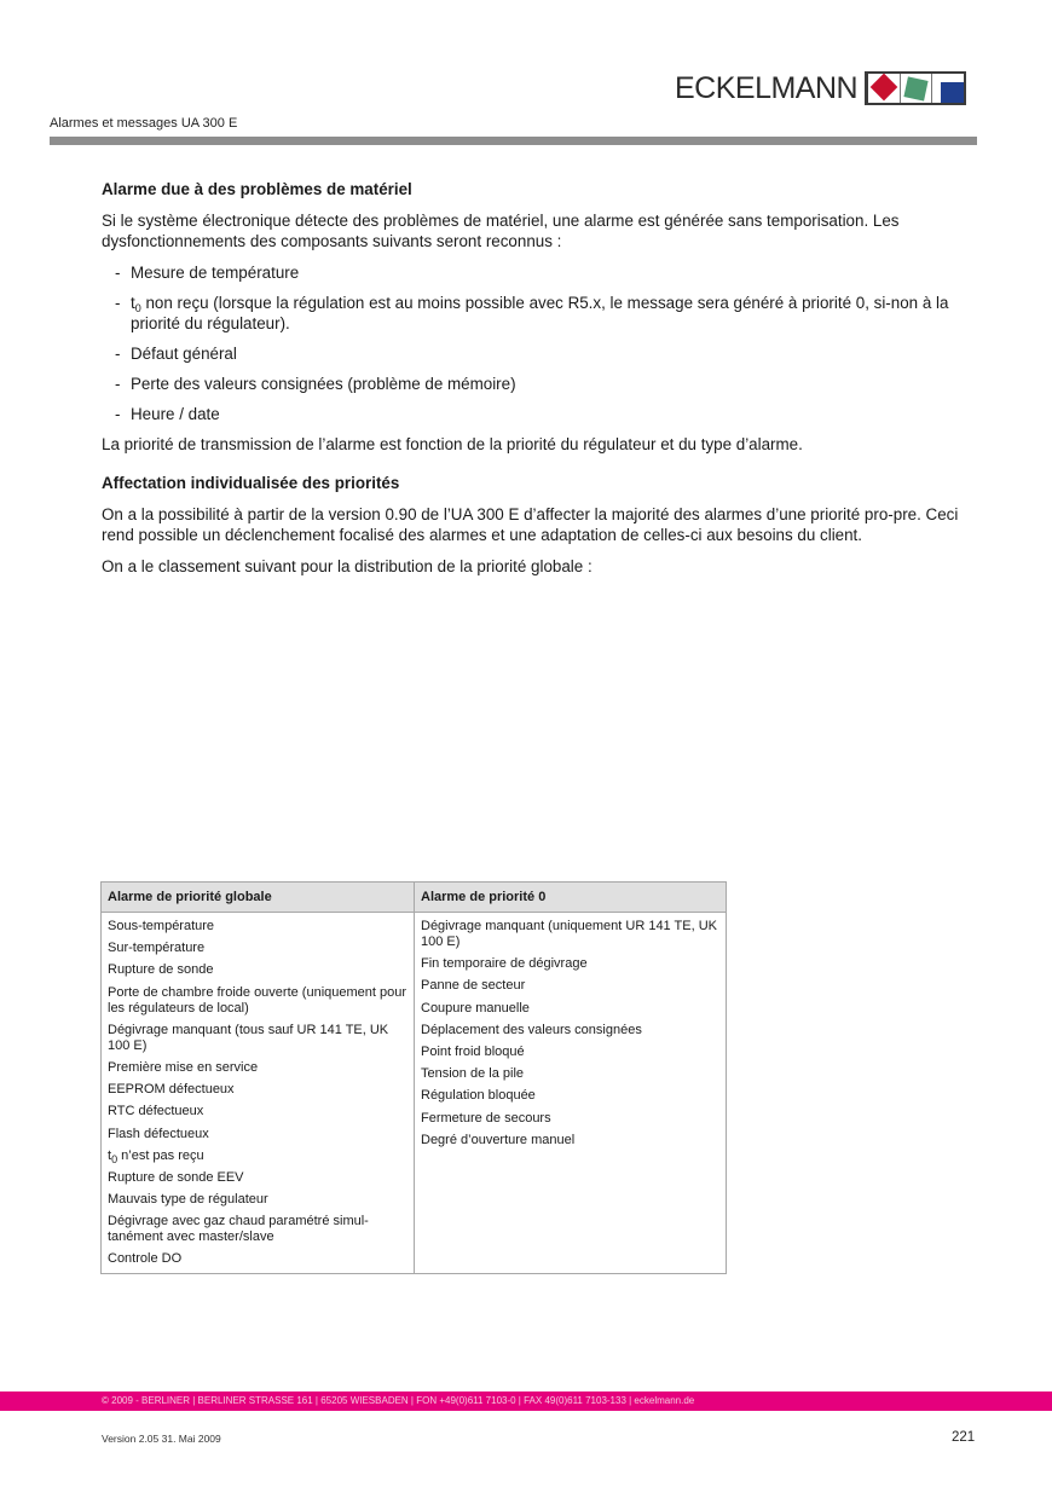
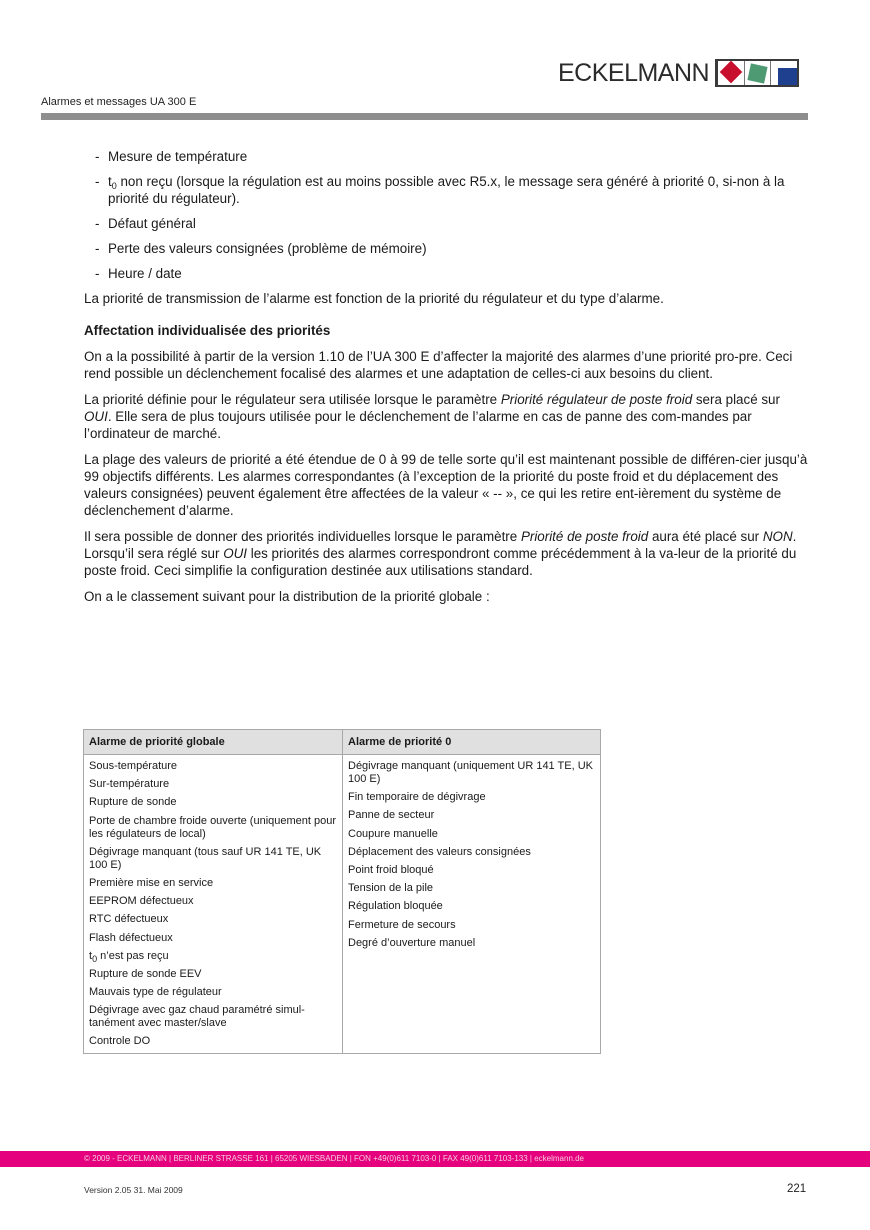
  ECKELMANN
  Alarmes et messages UA 300 E
- Alarme due à des problèmes de matériel
- Si le système électronique détecte des problèmes de matériel, une alarme est générée sans temporisation. Les dysfonctionnements des composants suivants seront reconnus :
  Mesure de température
  t0 non reçu (lorsque la régulation est au moins possible avec R5.x, le message sera généré à priorité 0, si-non à la priorité du régulateur).
  Défaut général
  Perte des valeurs consignées (problème de mémoire)
  Heure / date
  La priorité de transmission de l’alarme est fonction de la priorité du régulateur et du type d’alarme.
  Affectation individualisée des priorités
- On a la possibilité à partir de la version 0.90 de l’UA 300 E d’affecter la majorité des alarmes d’une priorité pro-pre. Ceci rend possible un déclenchement focalisé des alarmes et une adaptation de celles-ci aux besoins du client.
+ On a la possibilité à partir de la version 1.10 de l’UA 300 E d’affecter la majorité des alarmes d’une priorité pro-pre. Ceci rend possible un déclenchement focalisé des alarmes et une adaptation de celles-ci aux besoins du client.
+ La priorité définie pour le régulateur sera utilisée lorsque le paramètre Priorité régulateur de poste froid sera placé sur OUI. Elle sera de plus toujours utilisée pour le déclenchement de l’alarme en cas de panne des com-mandes par l’ordinateur de marché.
+ La plage des valeurs de priorité a été étendue de 0 à 99 de telle sorte qu’il est maintenant possible de différen-cier jusqu’à 99 objectifs différents. Les alarmes correspondantes (à l’exception de la priorité du poste froid et du déplacement des valeurs consignées) peuvent également être affectées de la valeur « -- », ce qui les retire ent-ièrement du système de déclenchement d’alarme.
+ Il sera possible de donner des priorités individuelles lorsque le paramètre Priorité de poste froid aura été placé sur NON. Lorsqu’il sera réglé sur OUI les priorités des alarmes correspondront comme précédemment à la va-leur de la priorité du poste froid. Ceci simplifie la configuration destinée aux utilisations standard.
  On a le classement suivant pour la distribution de la priorité globale :
  Alarme de priorité globale	Alarme de priorité 0
  Sous-température Sur-température Rupture de sonde Porte de chambre froide ouverte (uniquement pour les régulateurs de local) Dégivrage manquant (tous sauf UR 141 TE, UK 100 E) Première mise en service EEPROM défectueux RTC défectueux Flash défectueux t0 n’est pas reçu Rupture de sonde EEV Mauvais type de régulateur Dégivrage avec gaz chaud paramétré simul-tanément avec master/slave Controle DO	Dégivrage manquant (uniquement UR 141 TE, UK 100 E) Fin temporaire de dégivrage Panne de secteur Coupure manuelle Déplacement des valeurs consignées Point froid bloqué Tension de la pile Régulation bloquée Fermeture de secours Degré d’ouverture manuel
- © 2009 - BERLINER | BERLINER STRASSE 161 | 65205 WIESBADEN | FON +49(0)611 7103-0 | FAX 49(0)611 7103-133 | eckelmann.de
+ © 2009 - ECKELMANN | BERLINER STRASSE 161 | 65205 WIESBADEN | FON +49(0)611 7103-0 | FAX 49(0)611 7103-133 | eckelmann.de
  Version 2.05 31. Mai 2009
  221
